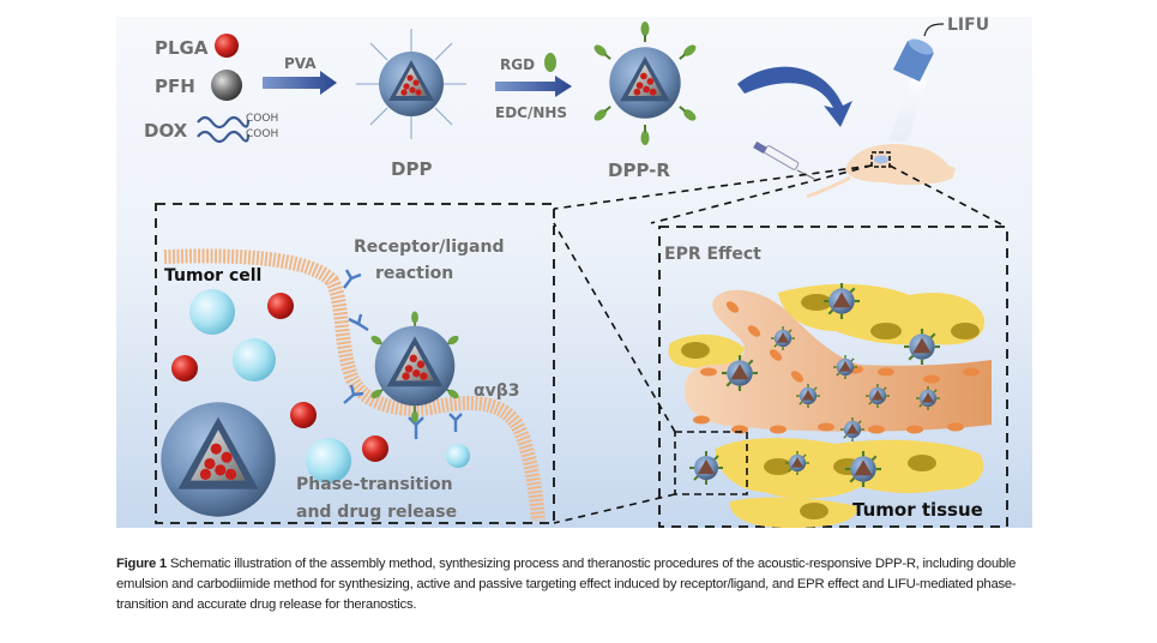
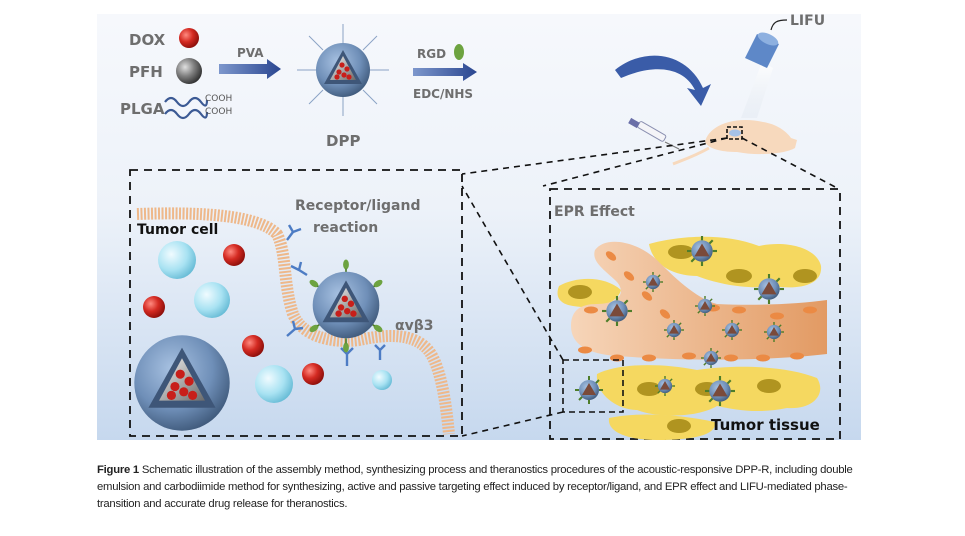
- PLGA
+ DOX
  PFH
- DOX
+ PLGA
  COOH
  COOH
  PVA
  DPP
  RGD
  EDC/NHS
- DPP-R
  LIFU
  Tumor cell
  Receptor/ligand
  reaction
  αvβ3
- Phase-transition
- and drug release
  EPR Effect
  Tumor tissue
- Figure 1 Schematic illustration of the assembly method, synthesizing process and theranostic procedures of the acoustic-responsive DPP-R, including double emulsion and carbodiimide method for synthesizing, active and passive targeting effect induced by receptor/ligand, and EPR effect and LIFU-mediated phase-transition and accurate drug release for theranostics.
+ Figure 1 Schematic illustration of the assembly method, synthesizing process and theranostics procedures of the acoustic-responsive DPP-R, including double emulsion and carbodiimide method for synthesizing, active and passive targeting effect induced by receptor/ligand, and EPR effect and LIFU-mediated phase-transition and accurate drug release for theranostics.
